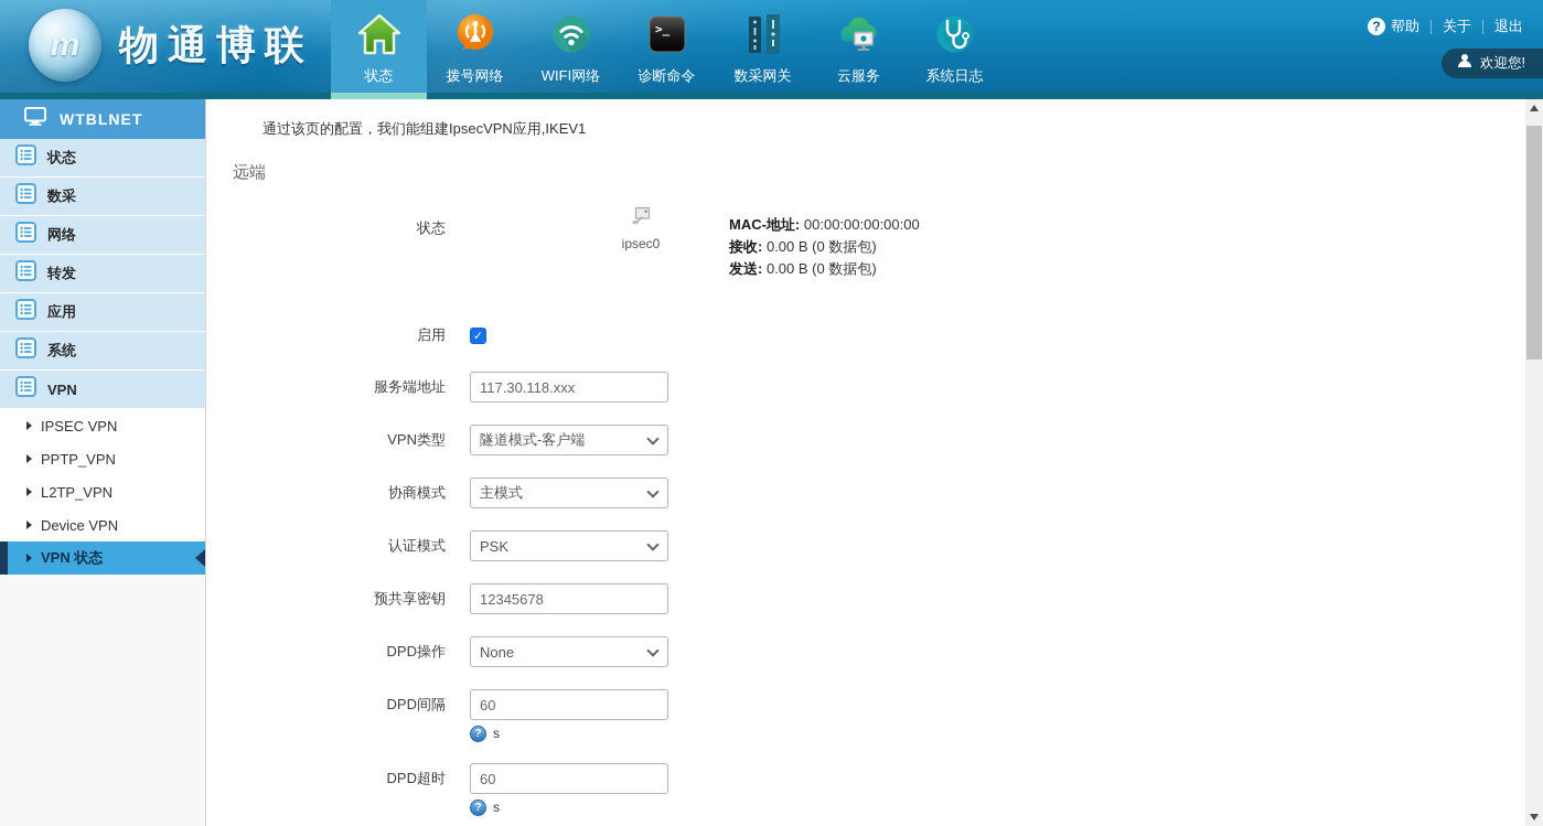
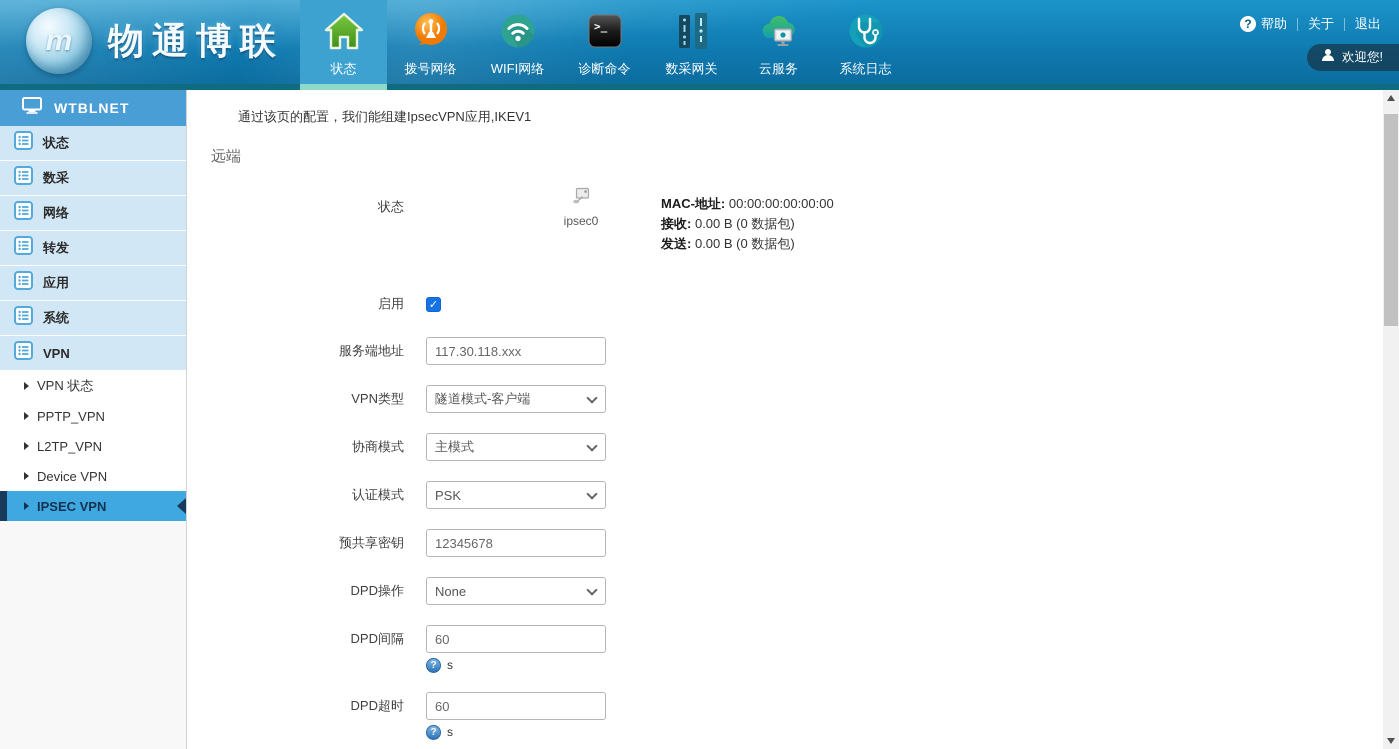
  m
  物通博联
  状态
  拨号网络
  WIFI网络
  >_
  诊断命令
  数采网关
  云服务
  系统日志
  ?
  帮助
  关于
  退出
  欢迎您!
  WTBLNET
  状态
  数采
  网络
  转发
  应用
  系统
  VPN
- IPSEC VPN
+ VPN 状态
  PPTP_VPN
  L2TP_VPN
  Device VPN
- VPN 状态
+ IPSEC VPN
  通过该页的配置，我们能组建IpsecVPN应用,IKEV1
  远端
  状态
  ipsec0
  MAC-地址: 00:00:00:00:00:00
  接收: 0.00 B (0 数据包)
  发送: 0.00 B (0 数据包)
  启用
  ✓
  服务端地址
  117.30.118.xxx
  VPN类型
  隧道模式-客户端
  协商模式
  主模式
  认证模式
  PSK
  预共享密钥
  12345678
  DPD操作
  None
  DPD间隔
  60
  ?
  s
  DPD超时
  60
  ?
  s
